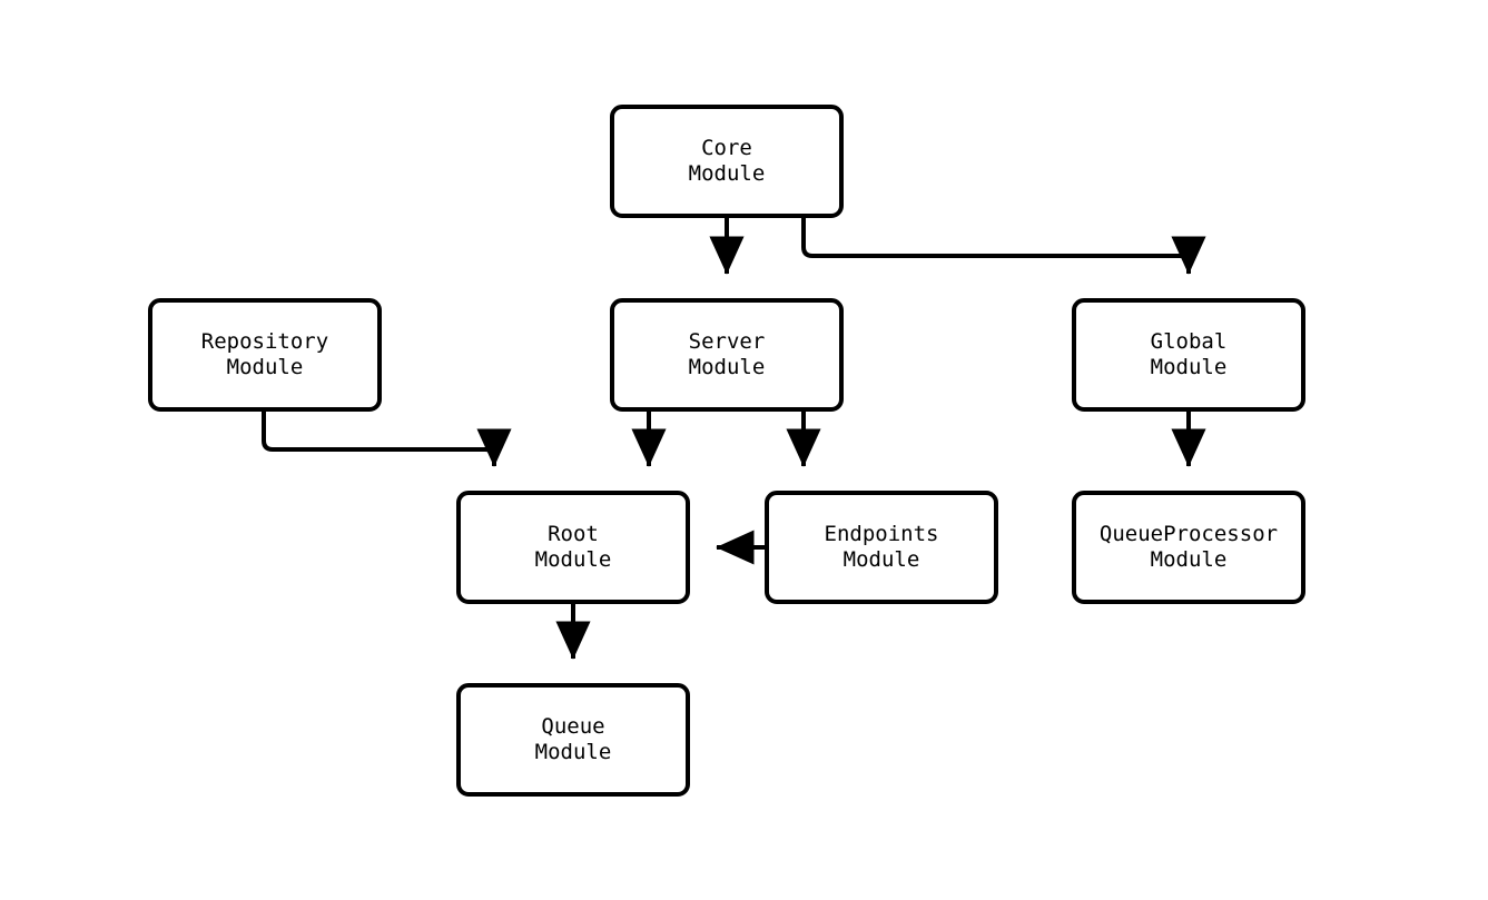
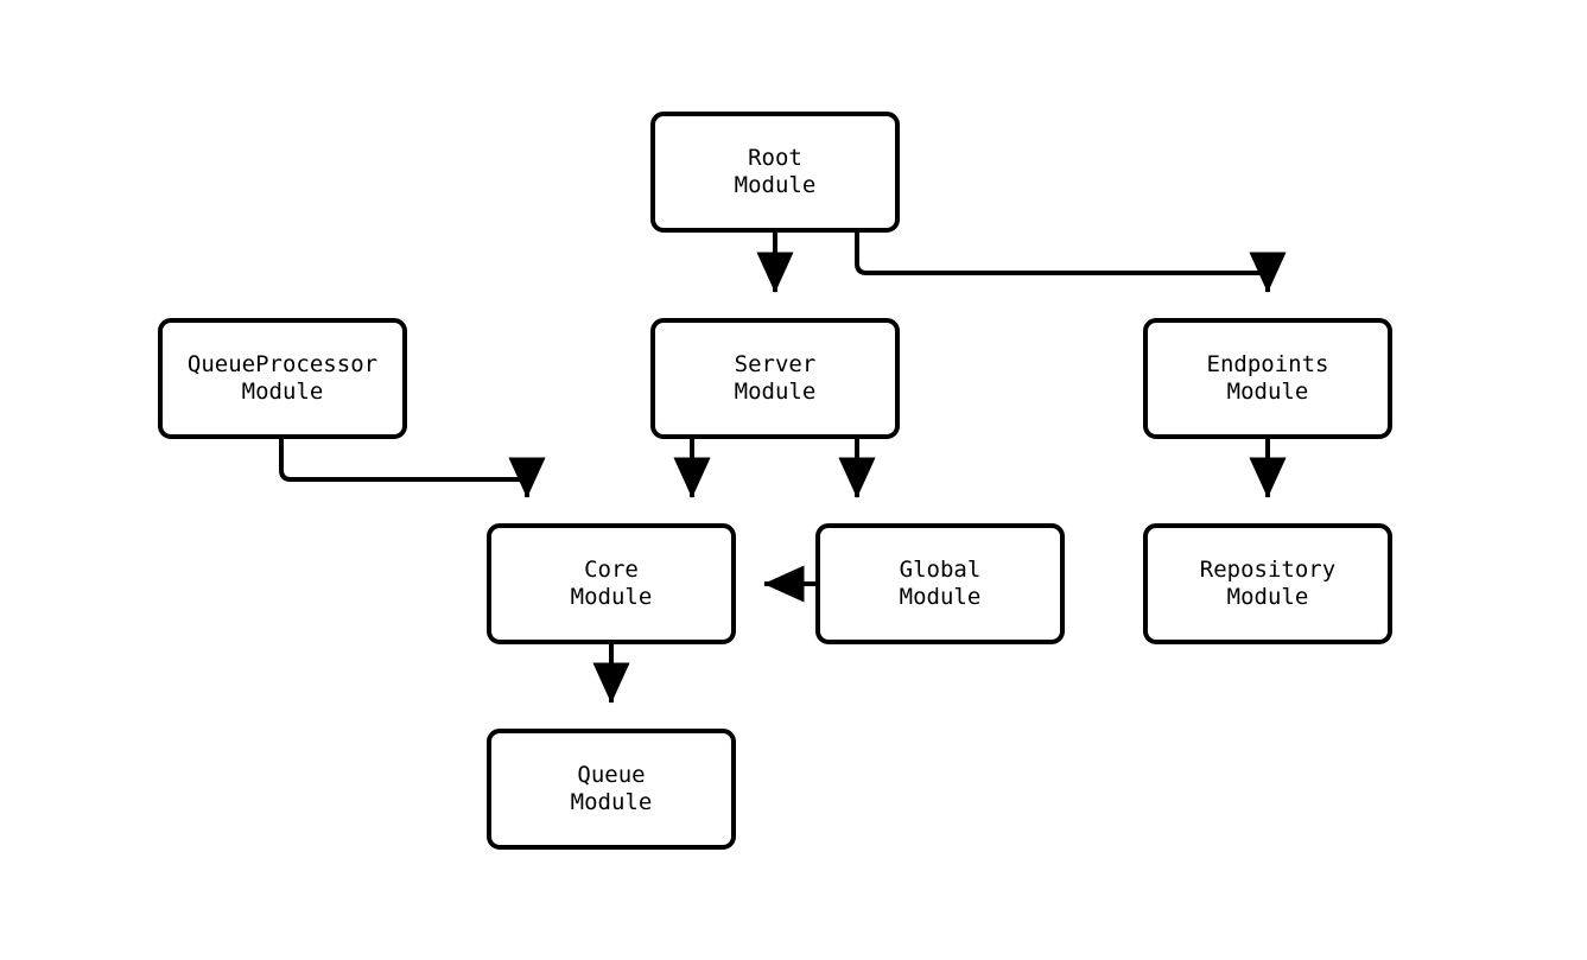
- Core
+ Root
  Module
- Repository
+ QueueProcessor
  Module
  Server
  Module
- Global
+ Endpoints
  Module
- Root
+ Core
  Module
- Endpoints
+ Global
  Module
- QueueProcessor
+ Repository
  Module
  Queue
  Module
